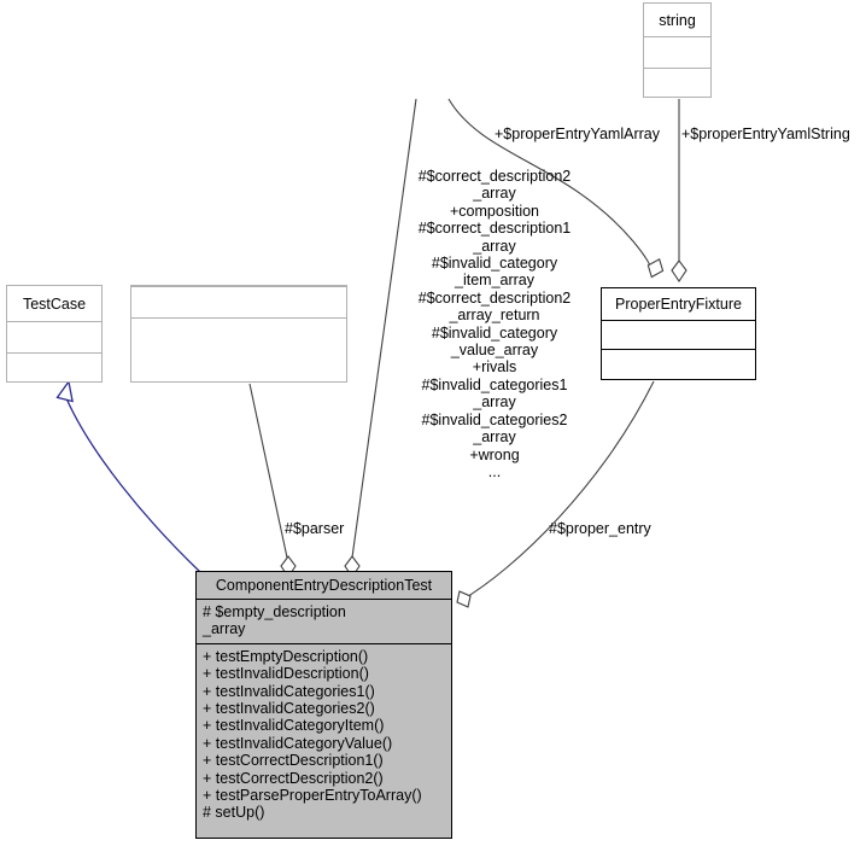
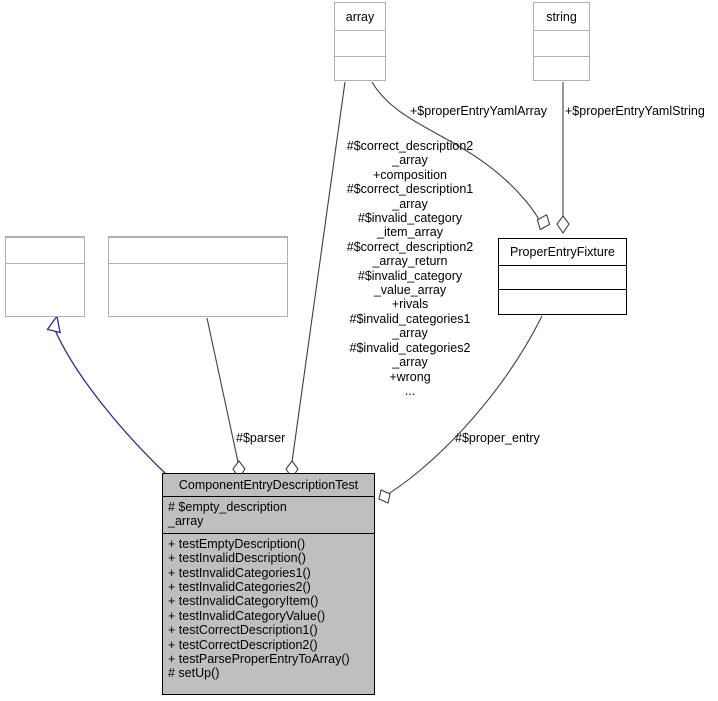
+ array
  string
- TestCase
  ProperEntryFixture
  ComponentEntryDescriptionTest
  # $empty_description
  _array
  + testEmptyDescription()
  + testInvalidDescription()
  + testInvalidCategories1()
  + testInvalidCategories2()
  + testInvalidCategoryItem()
  + testInvalidCategoryValue()
  + testCorrectDescription1()
  + testCorrectDescription2()
  + testParseProperEntryToArray()
  # setUp()
  +$properEntryYamlArray
  +$properEntryYamlString
  #$correct_description2
  _array
  +composition
  #$correct_description1
  _array
  #$invalid_category
  _item_array
  #$correct_description2
  _array_return
  #$invalid_category
  _value_array
  +rivals
  #$invalid_categories1
  _array
  #$invalid_categories2
  _array
  +wrong
  ...
  #$parser
  #$proper_entry
